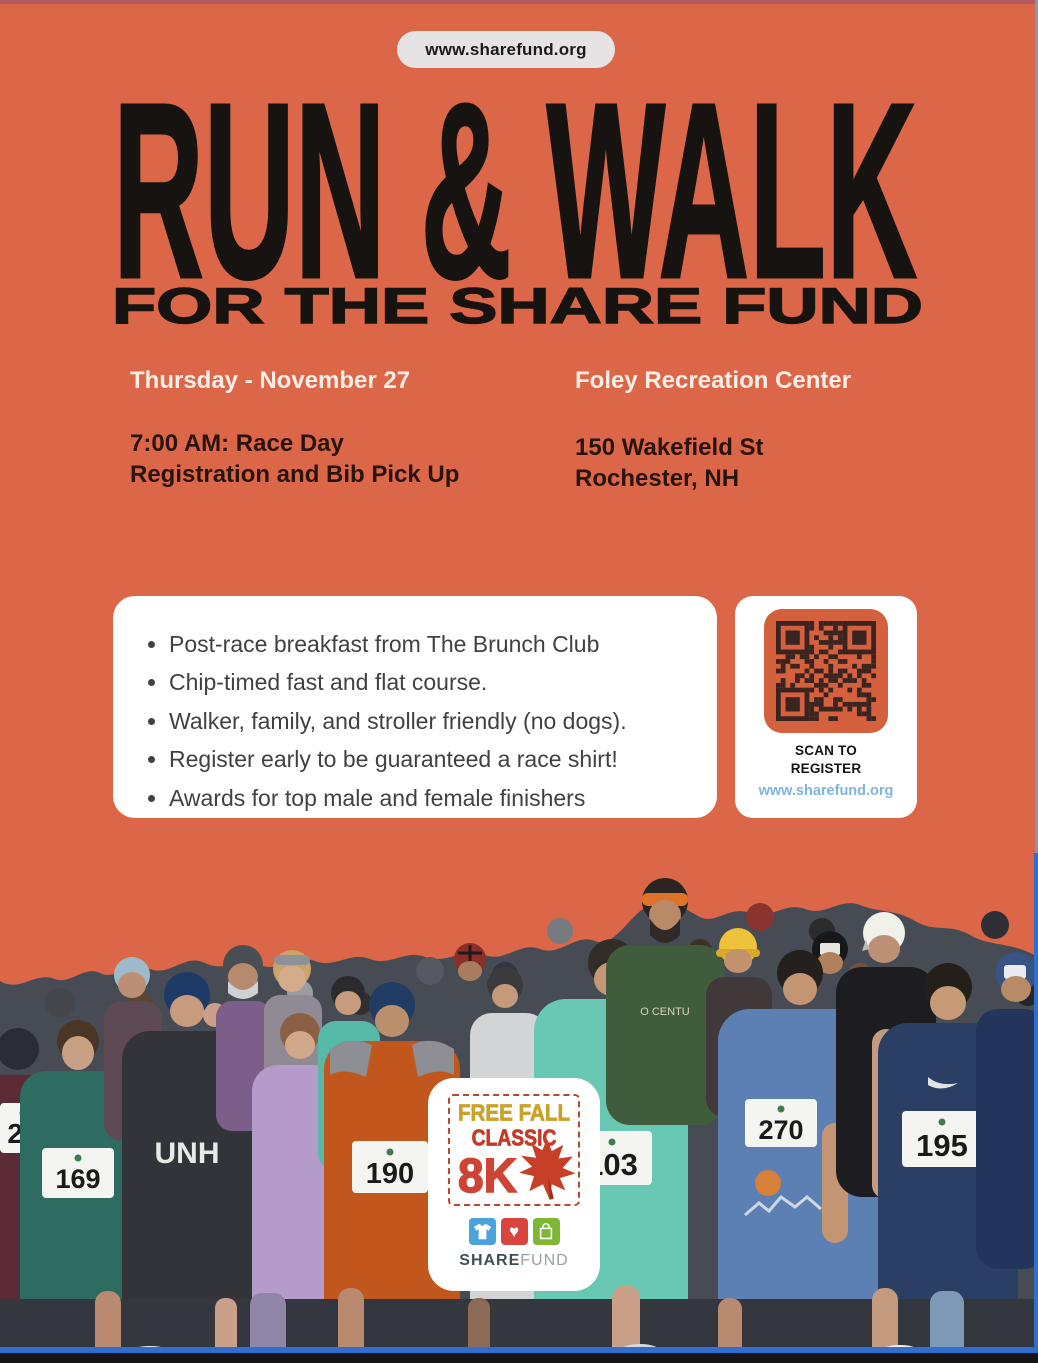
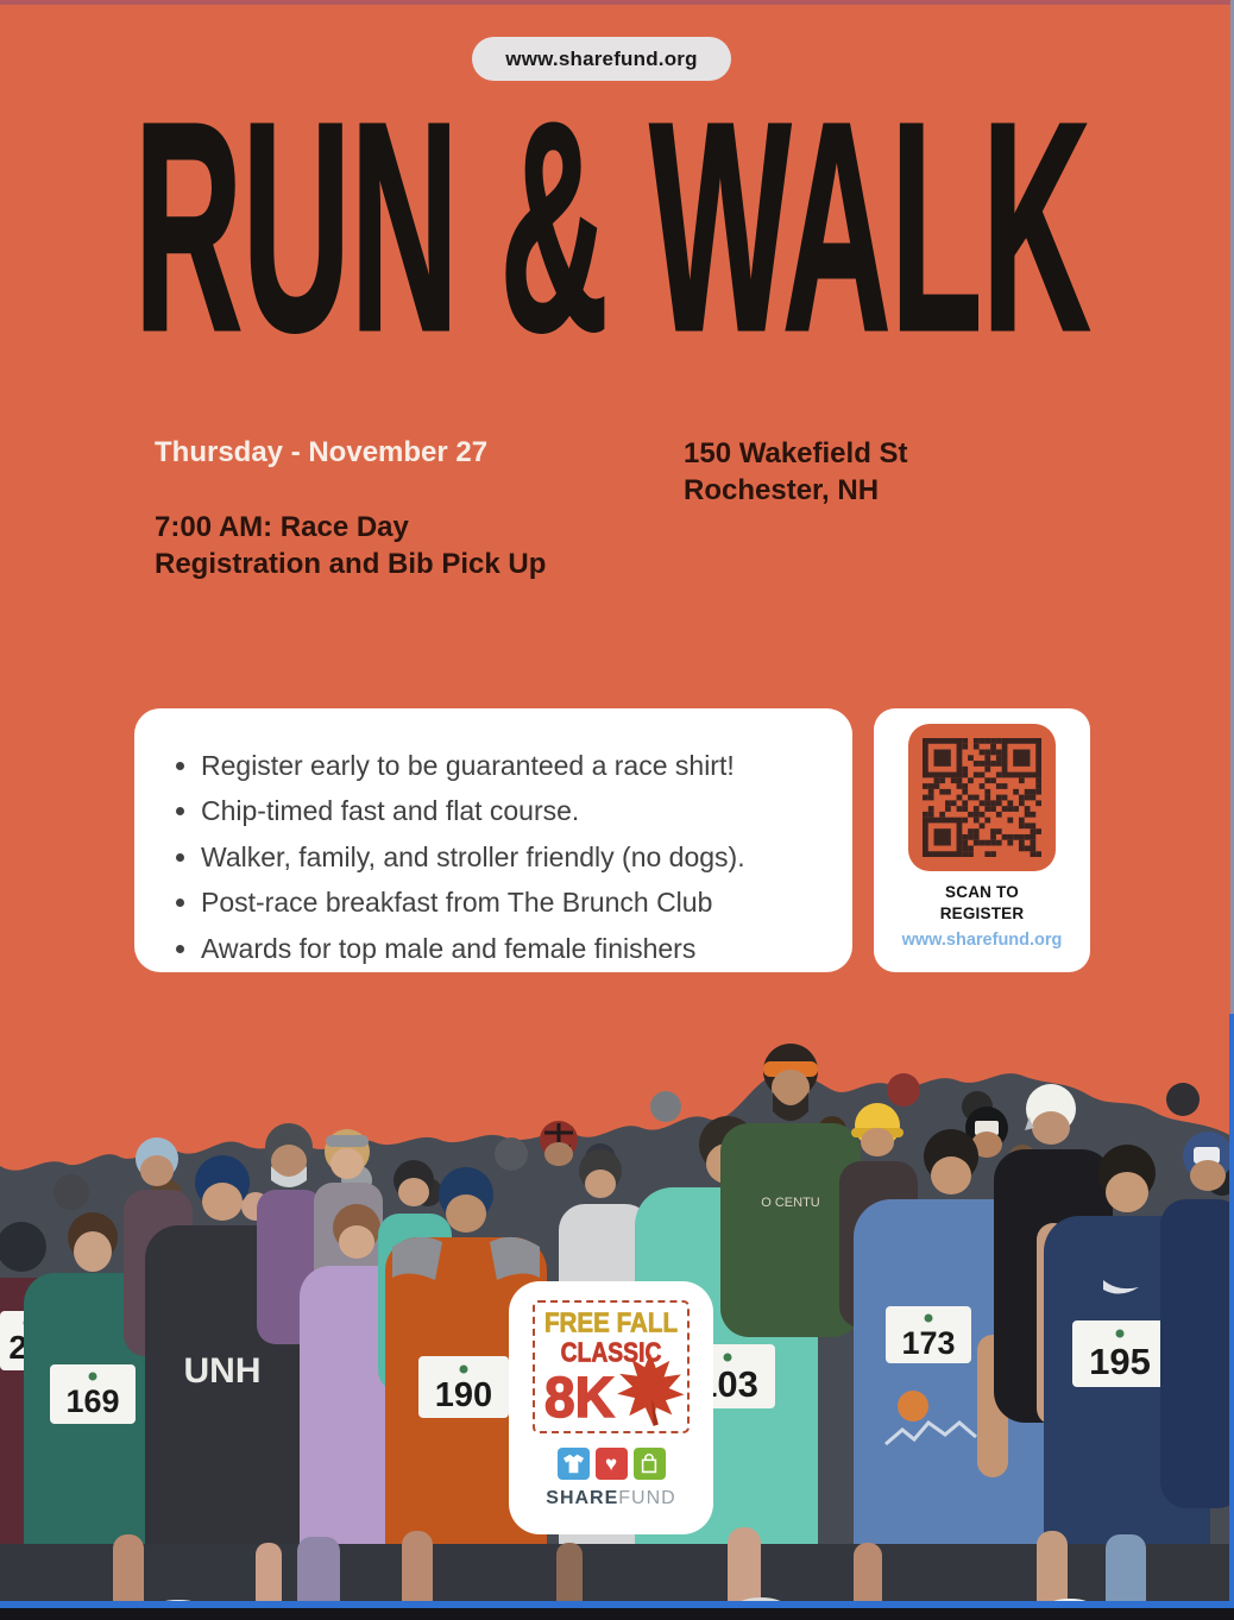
  www.sharefund.org
  RUN & WALK
- FOR THE SHARE FUND
  Thursday - November 27
  7:00 AM: Race Day Registration and Bib Pick Up
- Foley Recreation Center
  150 Wakefield St
  Rochester, NH
- Post-race breakfast from The Brunch Club
+ Register early to be guaranteed a race shirt!
  Chip-timed fast and flat course.
  Walker, family, and stroller friendly (no dogs).
- Register early to be guaranteed a race shirt!
+ Post-race breakfast from The Brunch Club
  Awards for top male and female finishers
  SCAN TO REGISTER
  www.sharefund.org
  169
  UNH
  190
  O CENTU
- 270
+ 173
  195
  FREE FALL
  CLASSIC
  8K
  ♥
  SHAREFUND
